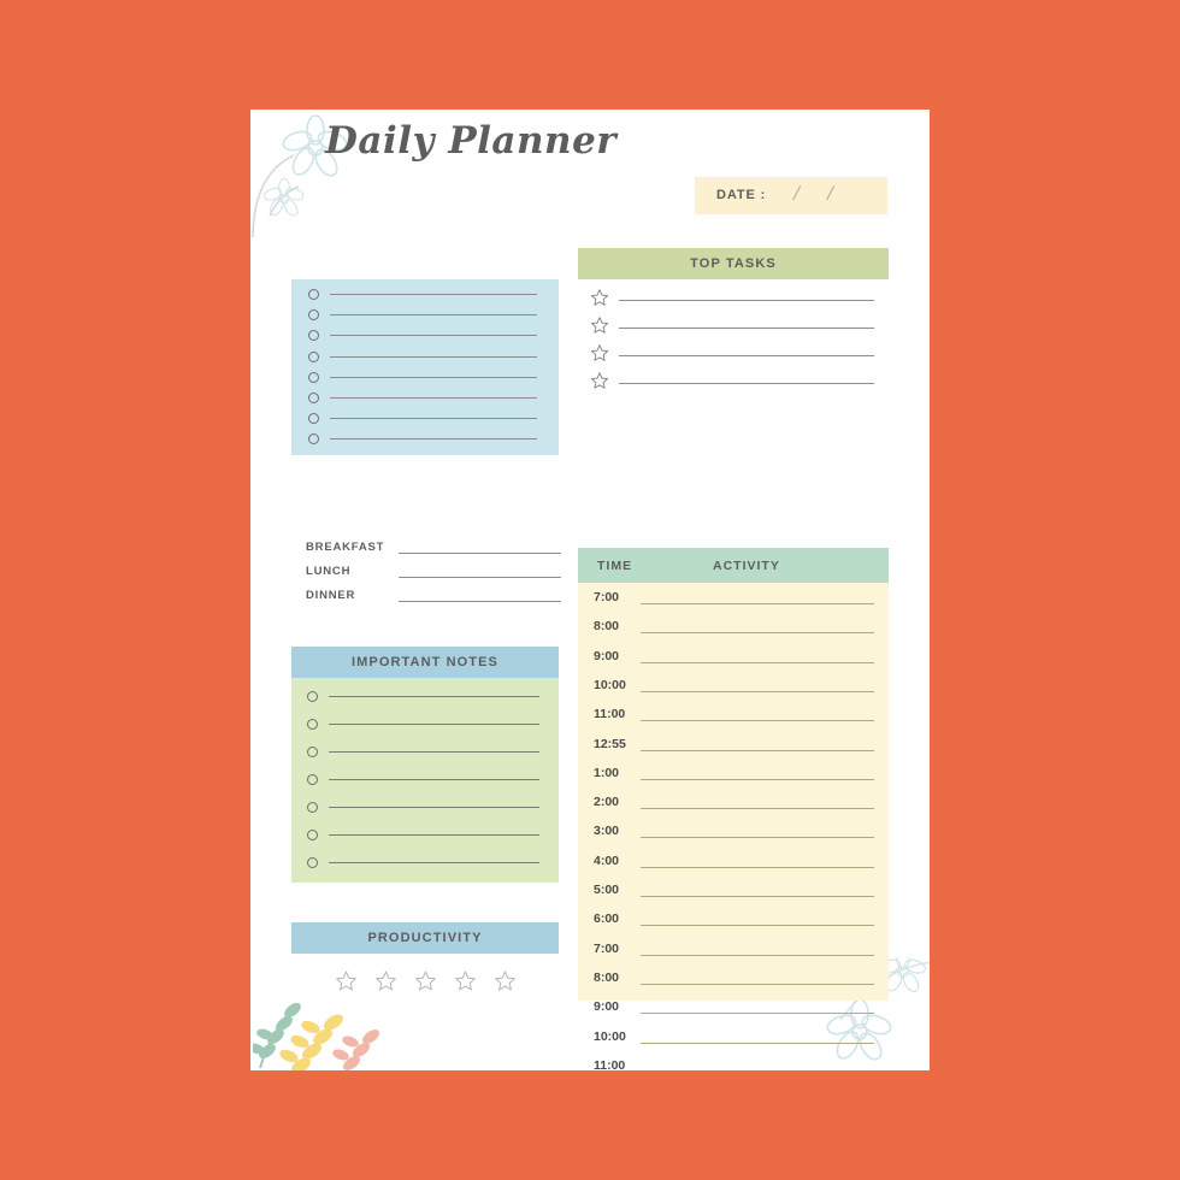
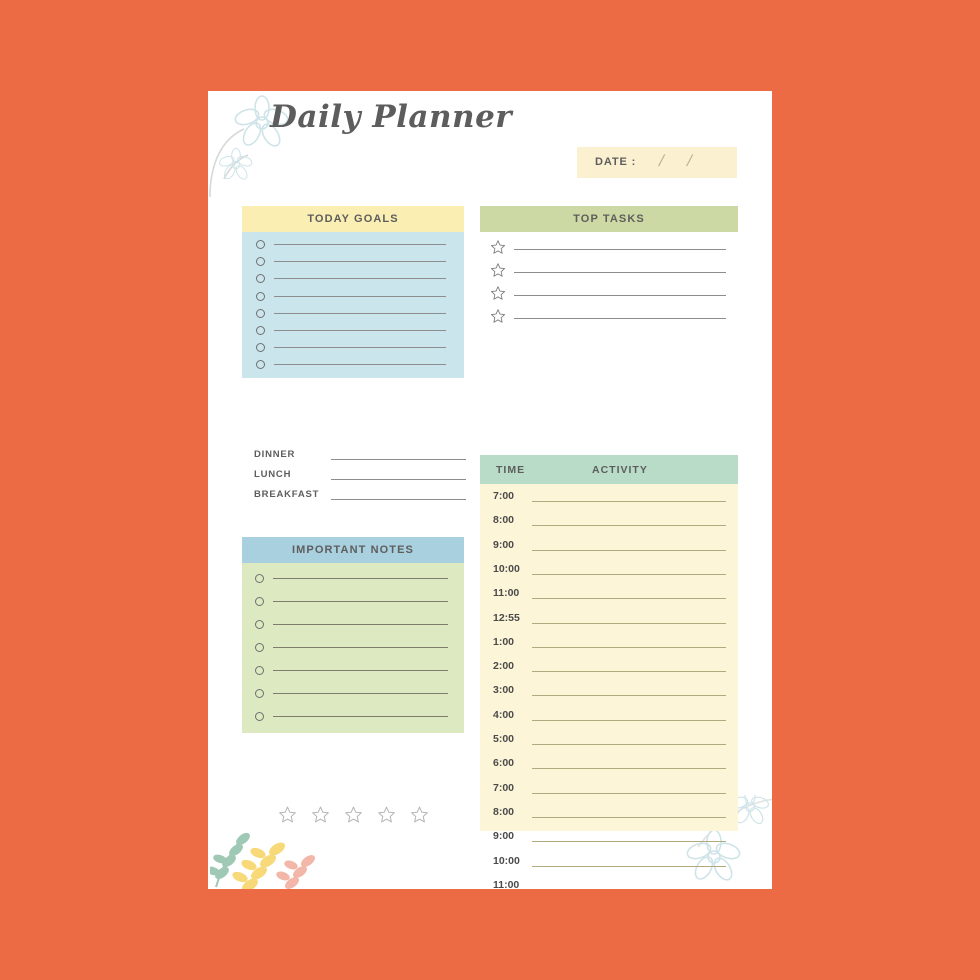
  Daily Planner
  DATE :
+ TODAY GOALS
- BREAKFAST
+ DINNER
  LUNCH
- DINNER
+ BREAKFAST
  IMPORTANT NOTES
- PRODUCTIVITY
  TOP TASKS
  TIME
  ACTIVITY
  7:00
  8:00
  9:00
  10:00
  11:00
  12:55
  1:00
  2:00
  3:00
  4:00
  5:00
  6:00
  7:00
  8:00
  9:00
  10:00
  11:00
